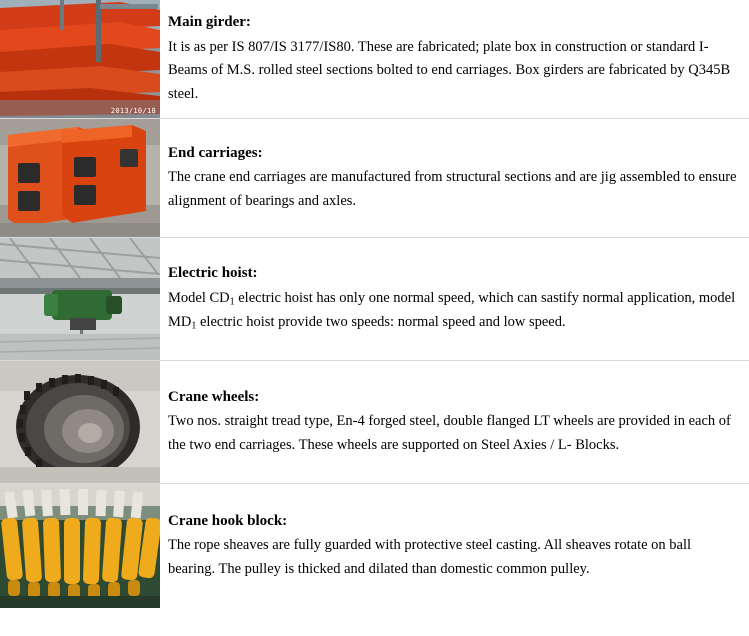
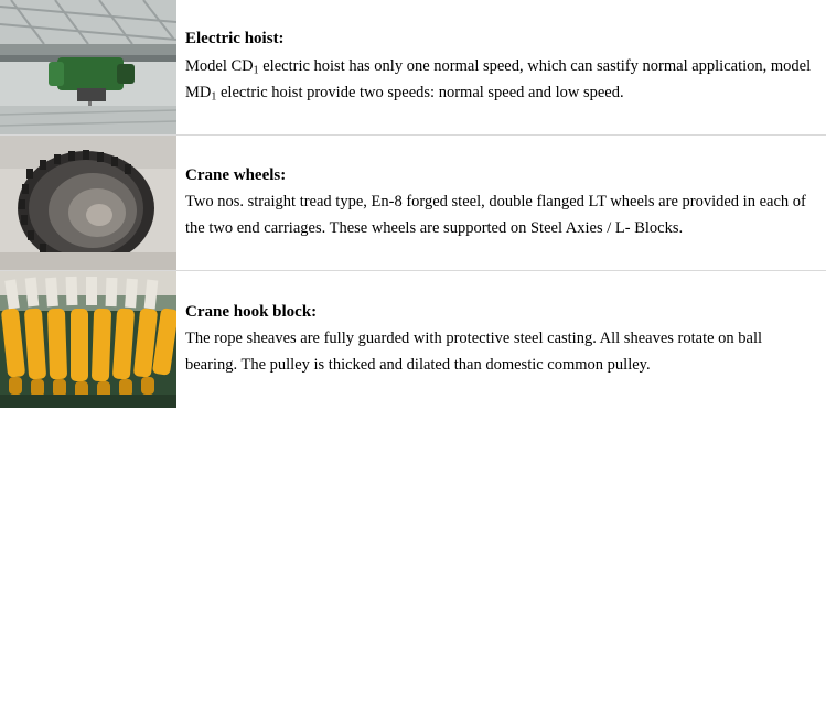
- 2013/10/18	Main girder: It is as per IS 807/IS 3177/IS80. These are fabricated; plate box in construction or standard I-Beams of M.S. rolled steel sections bolted to end carriages. Box girders are fabricated by Q345B steel.
- 	End carriages: The crane end carriages are manufactured from structural sections and are jig assembled to ensure alignment of bearings and axles.
  	Electric hoist: Model CD1 electric hoist has only one normal speed, which can sastify normal application, model MD1 electric hoist provide two speeds: normal speed and low speed.
- 	Crane wheels: Two nos. straight tread type, En-4 forged steel, double flanged LT wheels are provided in each of the two end carriages. These wheels are supported on Steel Axies / L- Blocks.
+ 	Crane wheels: Two nos. straight tread type, En-8 forged steel, double flanged LT wheels are provided in each of the two end carriages. These wheels are supported on Steel Axies / L- Blocks.
  	Crane hook block: The rope sheaves are fully guarded with protective steel casting. All sheaves rotate on ball bearing. The pulley is thicked and dilated than domestic common pulley.
